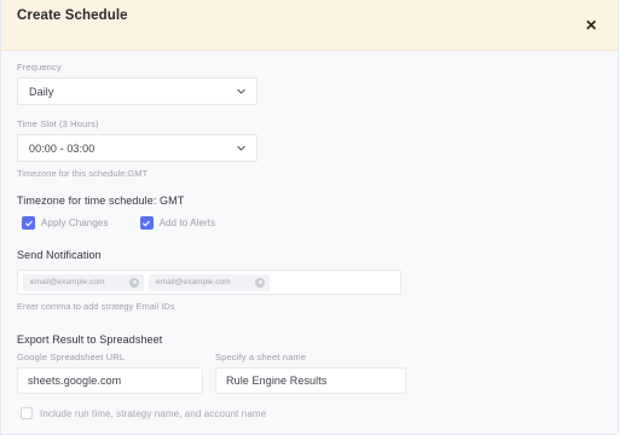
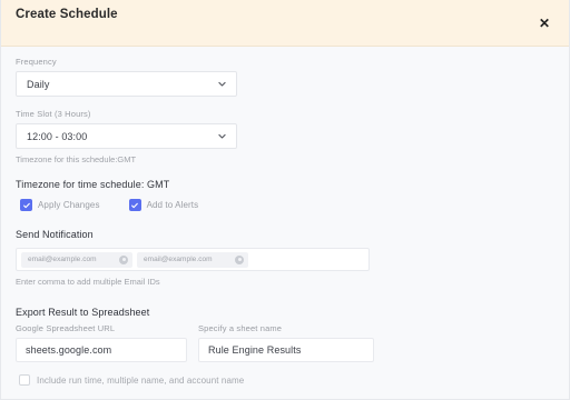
  Create Schedule
  ✕
  Frequency
  Daily
  Time Slot (3 Hours)
- 00:00 - 03:00
+ 12:00 - 03:00
  Timezone for this schedule:GMT
  Timezone for time schedule: GMT
  Apply Changes
  Add to Alerts
  Send Notification
- Enter comma to add strategy Email IDs
+ Enter comma to add multiple Email IDs
  Export Result to Spreadsheet
  Google Spreadsheet URL
  sheets.google.com
  Specify a sheet name
  Rule Engine Results
- Include run time, strategy name, and account name
+ Include run time, multiple name, and account name
